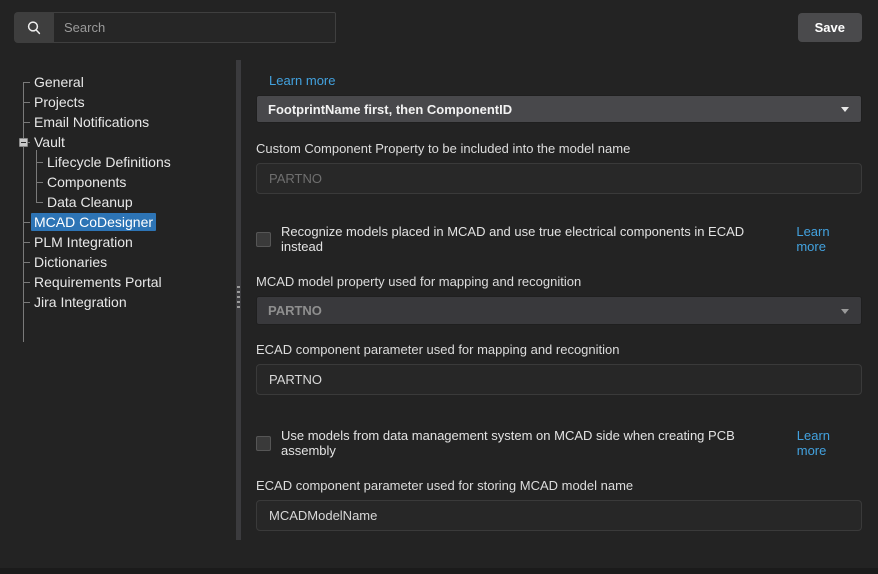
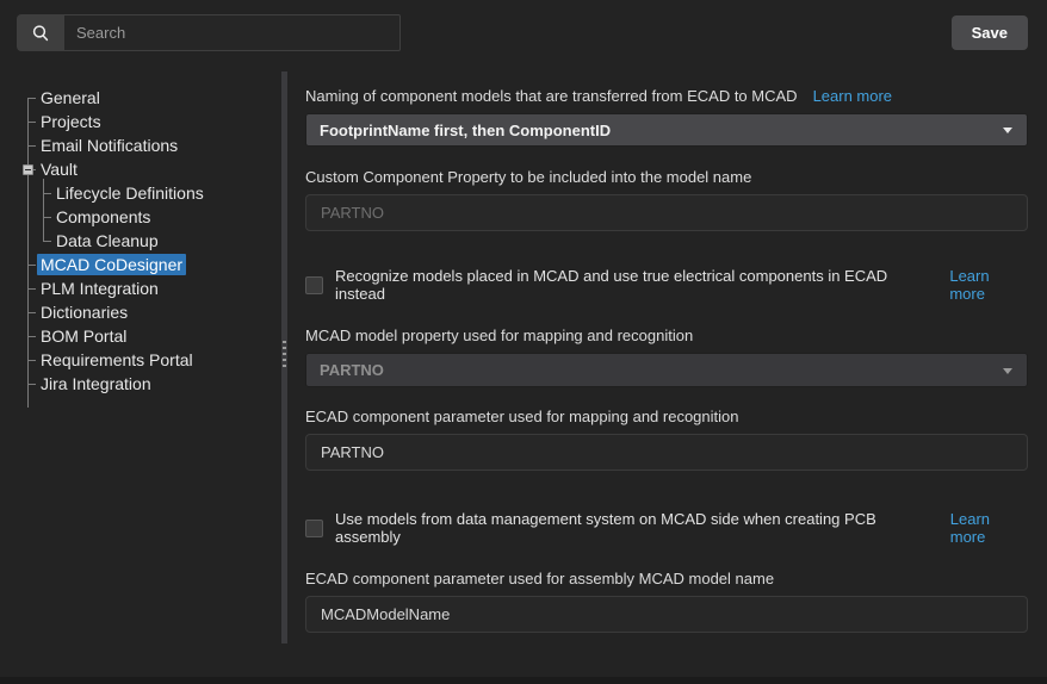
  Search
  Save
  General
  Projects
  Email Notifications
  Vault
  Lifecycle Definitions
  Components
  Data Cleanup
  MCAD CoDesigner
  PLM Integration
  Dictionaries
+ BOM Portal
  Requirements Portal
  Jira Integration
+ Naming of component models that are transferred from ECAD to MCAD
  Learn more
  FootprintName first, then ComponentID
  Custom Component Property to be included into the model name
  PARTNO
  Recognize models placed in MCAD and use true electrical components in ECAD instead
  Learn more
  MCAD model property used for mapping and recognition
  PARTNO
  ECAD component parameter used for mapping and recognition
  PARTNO
  Use models from data management system on MCAD side when creating PCB assembly
  Learn more
- ECAD component parameter used for storing MCAD model name
+ ECAD component parameter used for assembly MCAD model name
  MCADModelName
